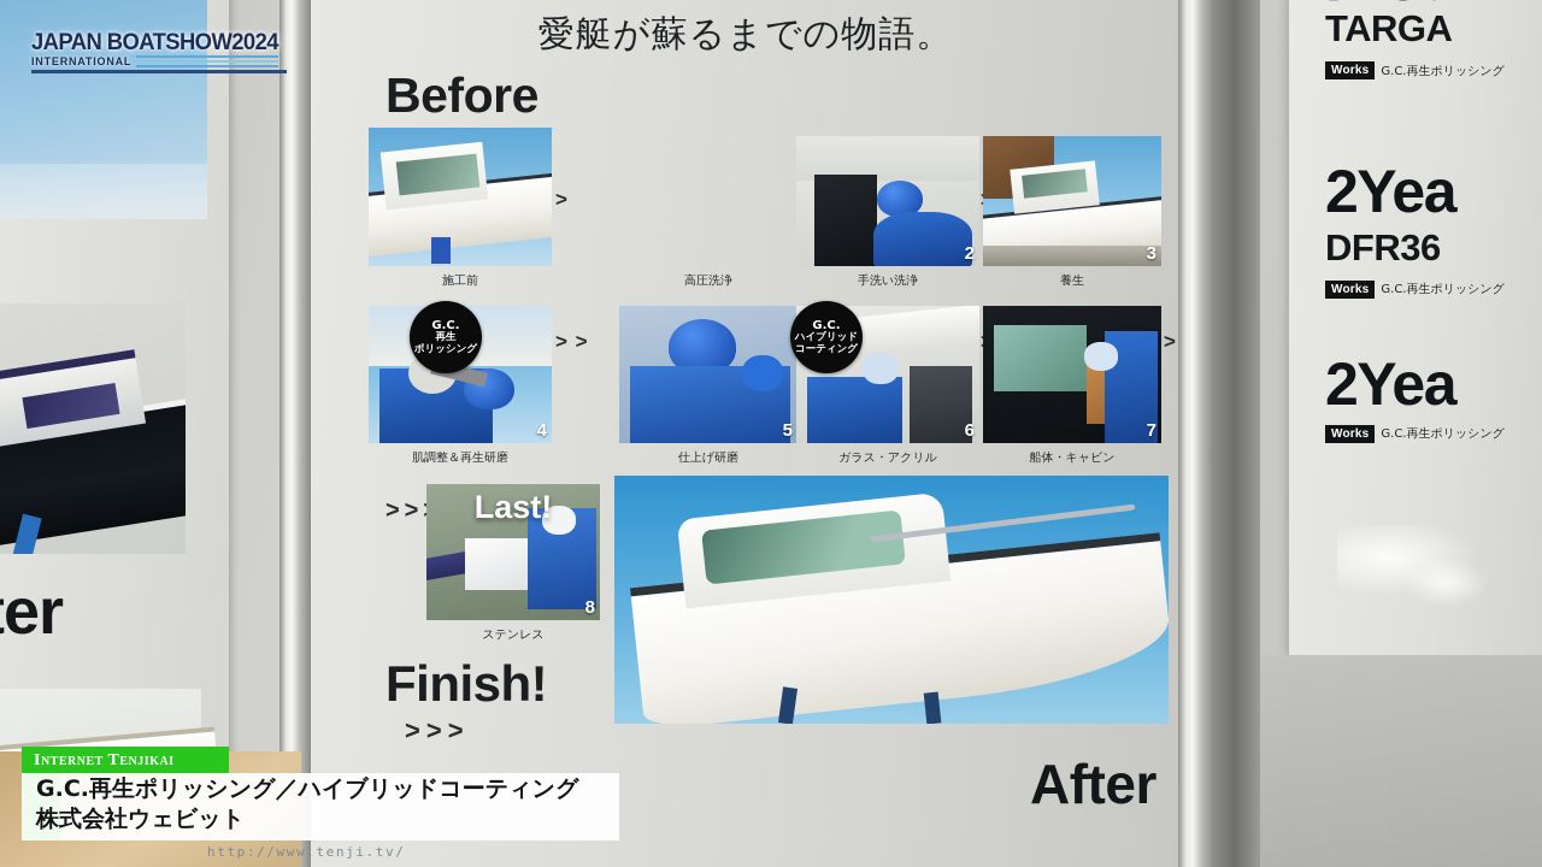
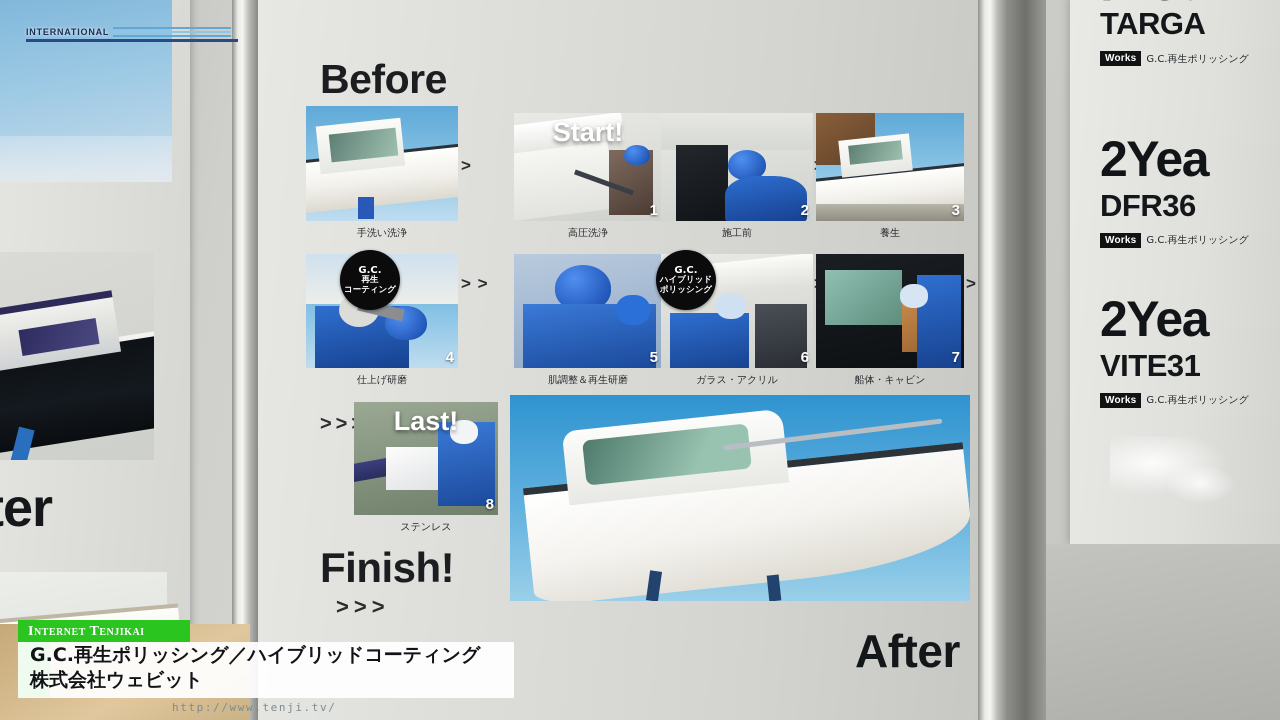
- 愛艇が蘇るまでの物語。
  Before
- 施工前
+ 手洗い洗浄
  >
+ Start!
+ 1
  高圧洗浄
  2
- 手洗い洗浄
+ 施工前
  3
  養生
  G.C.
  再生
- ポリッシング
+ コーティング
  4
- 肌調整＆再生研磨
+ 仕上げ研磨
  > >
  5
- 仕上げ研磨
+ 肌調整＆再生研磨
  G.C.
  ハイブリッド
- コーティング
+ ポリッシング
  6
  ガラス・アクリル
  7
  船体・キャビン
  >
  Last!
  8
  ステンレス
  Finish!
  >>>
  After
  TARGA
  Works
  G.C.再生ポリッシング
  2Yea
  DFR36
  Works
  G.C.再生ポリッシング
  2Yea
+ VITE31
  Works
  G.C.再生ポリッシング
- JAPAN BOATSHOW2024
  INTERNATIONAL
  Internet Tenjikai
  G.C.再生ポリッシング／ハイブリッドコーティング
  株式会社ウェビット
  http://www.tenji.tv/
